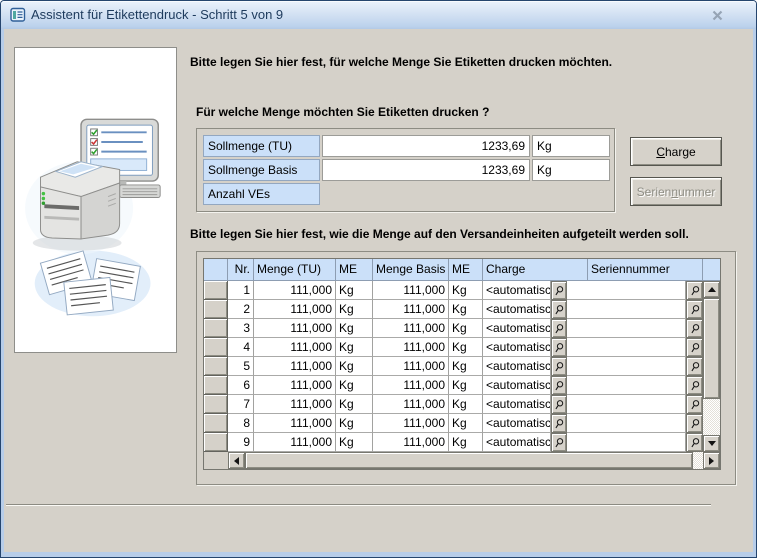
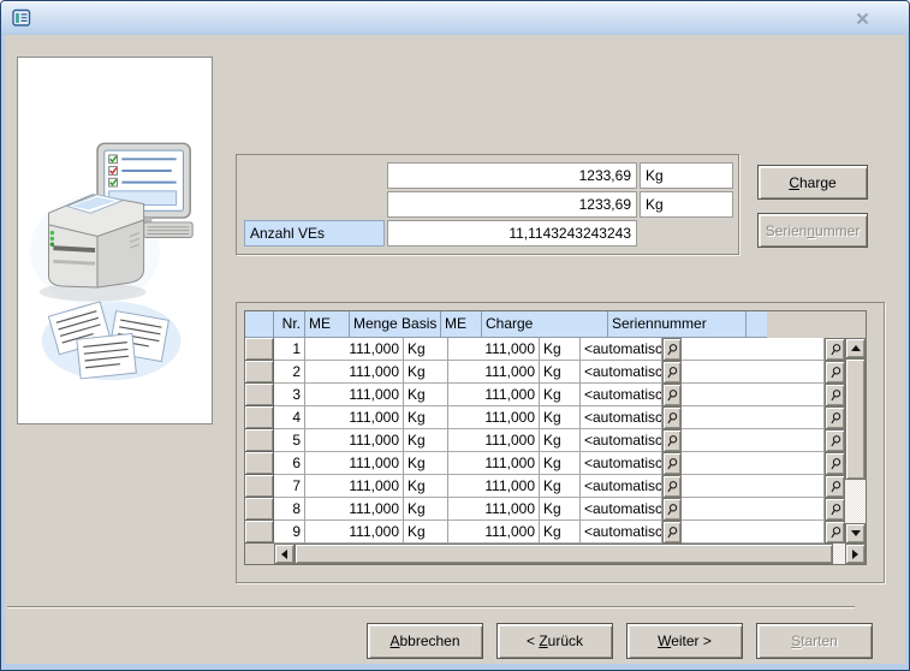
- Assistent für Etikettendruck - Schritt 5 von 9
- Bitte legen Sie hier fest, für welche Menge Sie Etiketten drucken möchten.
- Für welche Menge möchten Sie Etiketten drucken ?
- Sollmenge (TU)
  1233,69
  Kg
- Sollmenge Basis
  1233,69
  Kg
  Anzahl VEs
+ 11,1143243243243
  Charge
  Seriennummer
- Bitte legen Sie hier fest, wie die Menge auf den Versandeinheiten aufgeteilt werden soll.
  Nr.
- Menge (TU)
  ME
  Menge Basis
  ME
  Charge
  Seriennummer
  1
  111,000
  Kg
  111,000
  Kg
  <automatisc
  2
  111,000
  Kg
  111,000
  Kg
  <automatisc
  3
  111,000
  Kg
  111,000
  Kg
  <automatisc
  4
  111,000
  Kg
  111,000
  Kg
  <automatisc
  5
  111,000
  Kg
  111,000
  Kg
  <automatisc
  6
  111,000
  Kg
  111,000
  Kg
  <automatisc
  7
  111,000
  Kg
  111,000
  Kg
  <automatisc
  8
  111,000
  Kg
  111,000
  Kg
  <automatisc
  9
  111,000
  Kg
  111,000
  Kg
  <automatisc
+ Abbrechen
+ < Zurück
+ Weiter >
+ Starten
